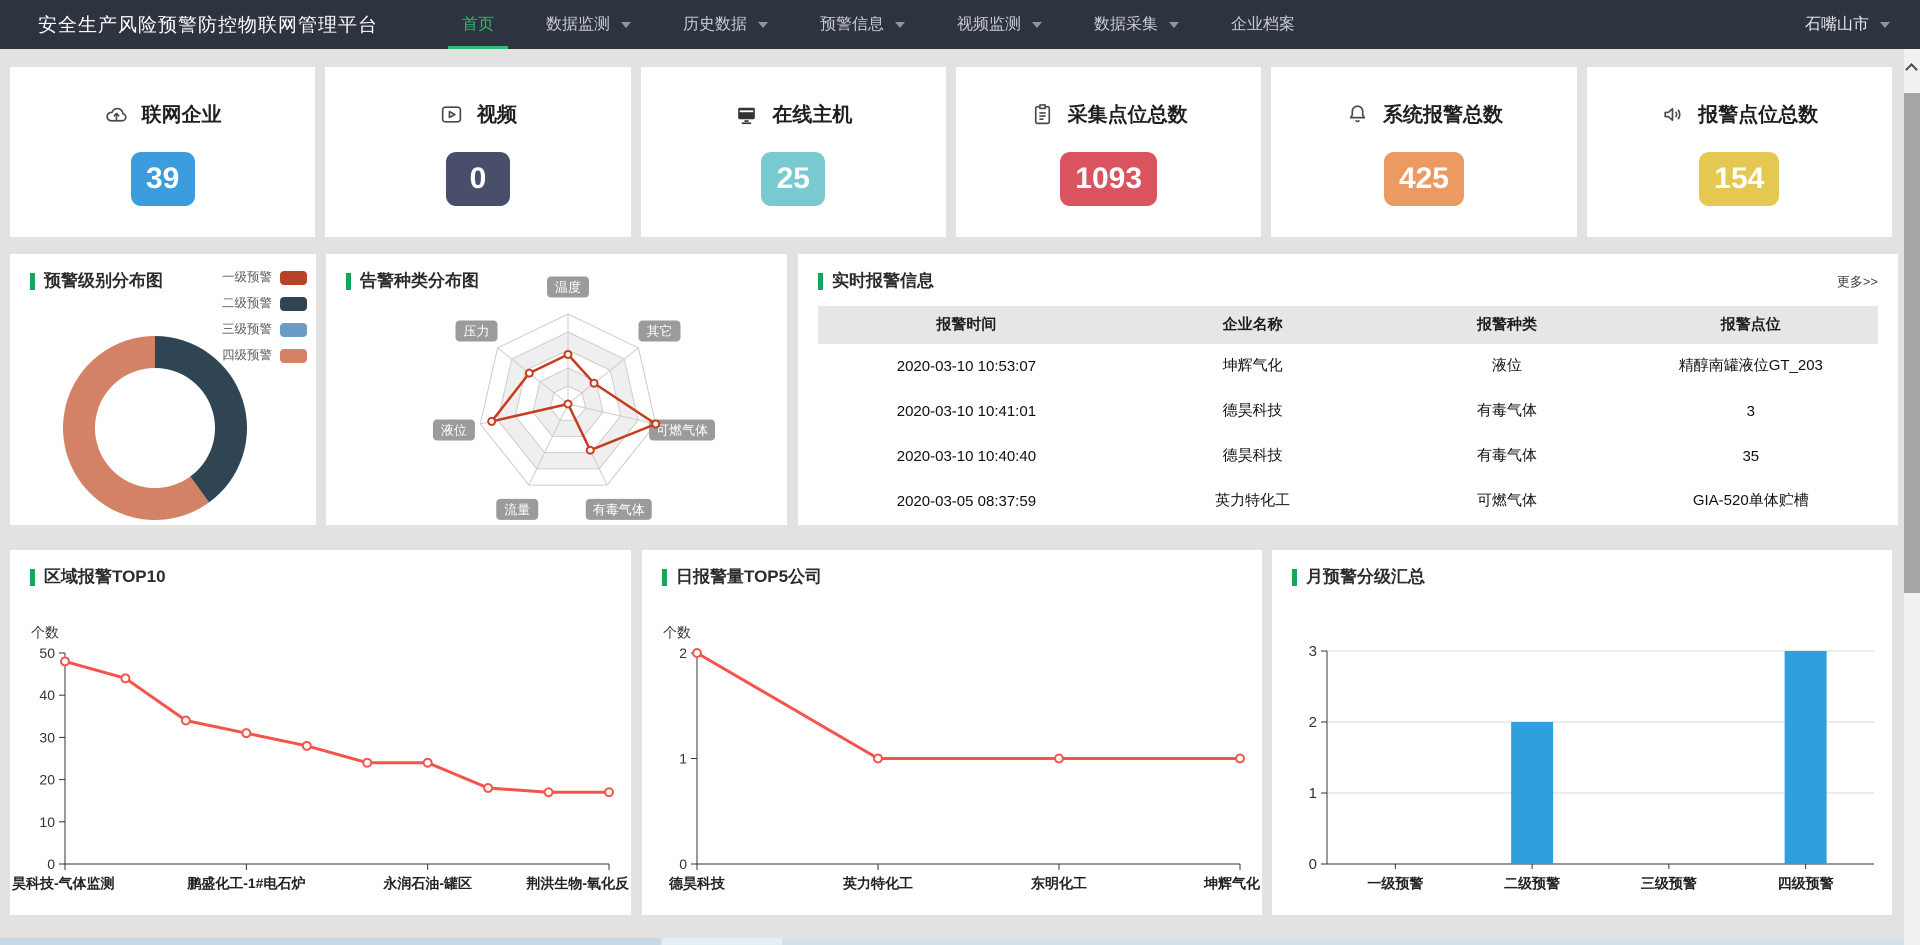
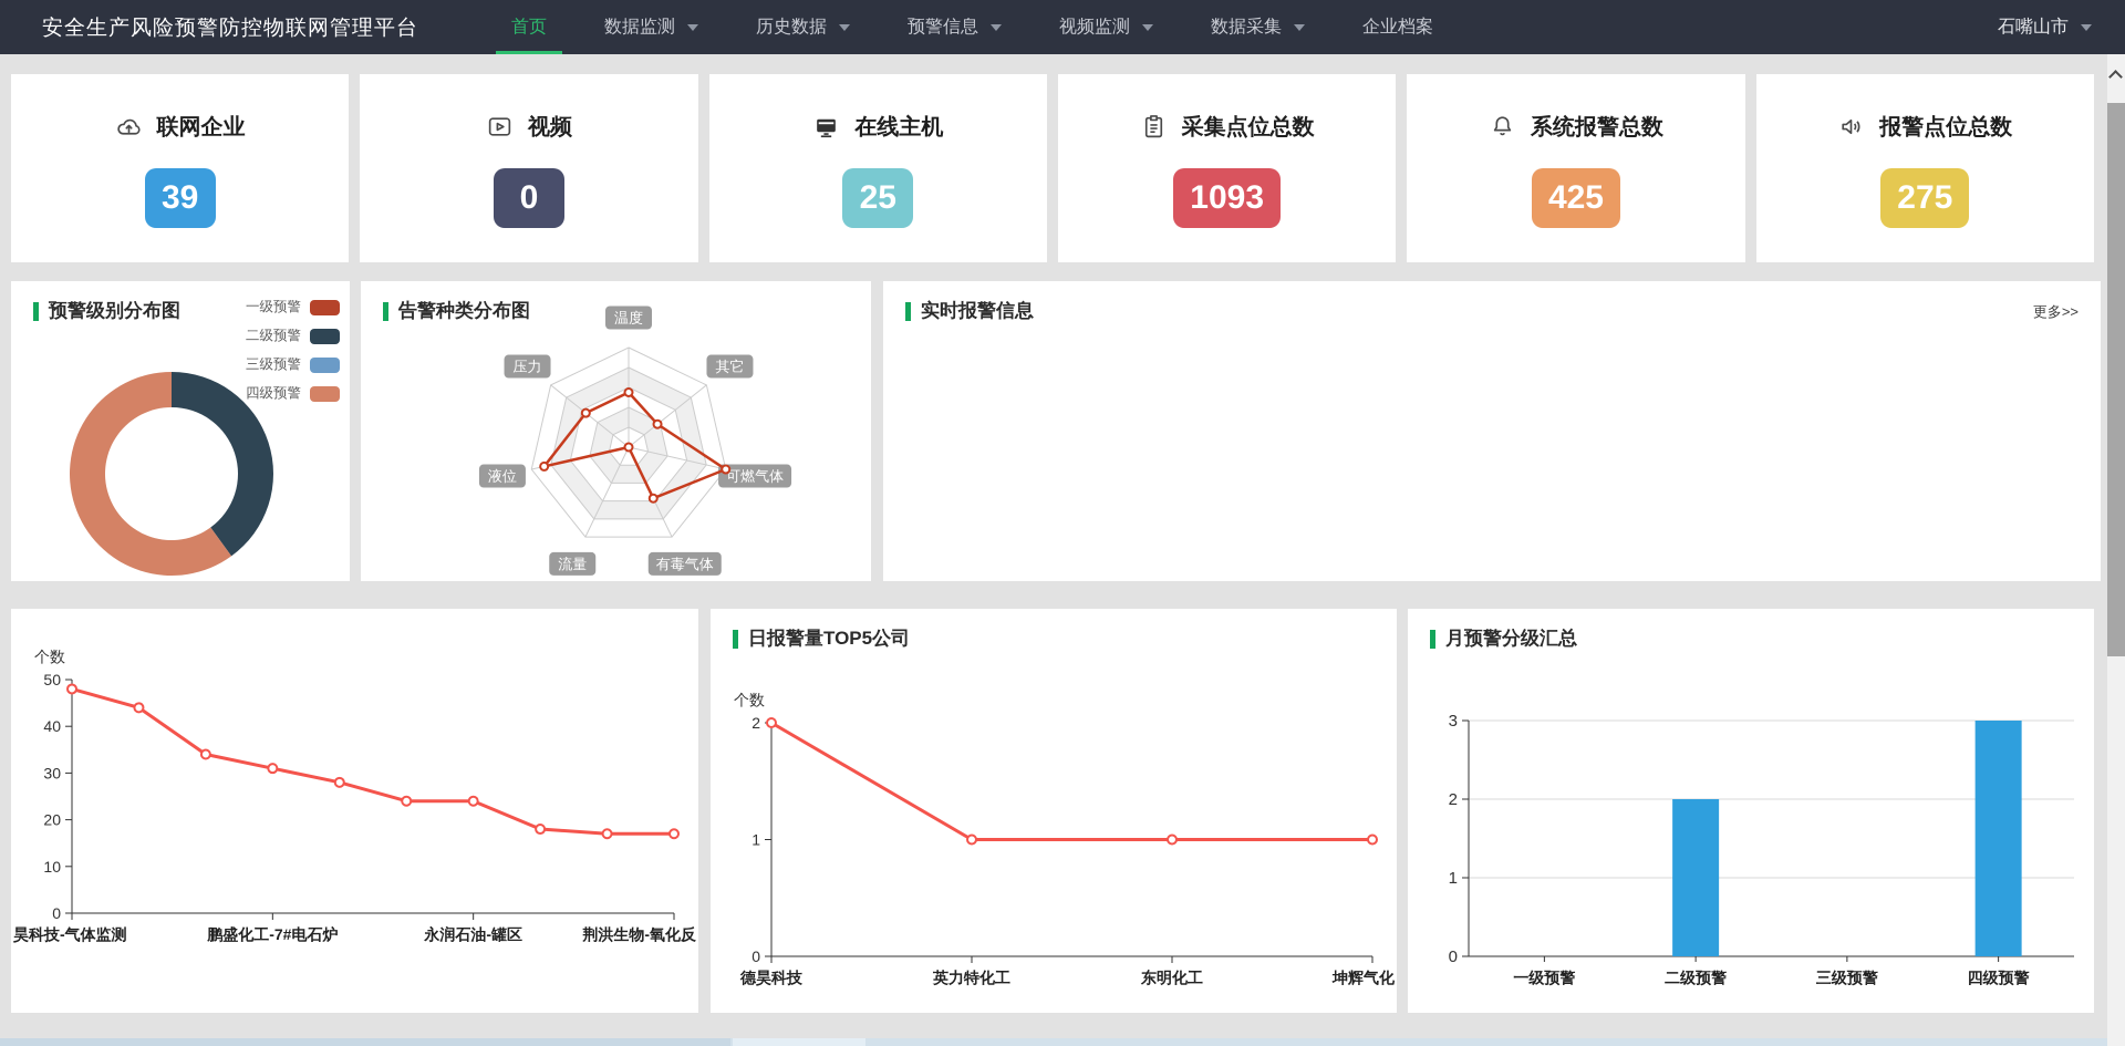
  安全生产风险预警防控物联网管理平台
  首页
  数据监测
  历史数据
  预警信息
  视频监测
  数据采集
  企业档案
  石嘴山市
  联网企业
  39
  视频
  0
  在线主机
  25
  采集点位总数
  1093
  系统报警总数
  425
  报警点位总数
- 154
+ 275
  预警级别分布图
  一级预警
  二级预警
  三级预警
  四级预警
  温度
  其它
  可燃气体
  有毒气体
  流量
  液位
  压力
  告警种类分布图
  实时报警信息
  更多>>
- 报警时间	企业名称	报警种类	报警点位
- 2020-03-10 10:53:07	坤辉气化	液位	精醇南罐液位GT_203
- 2020-03-10 10:41:01	德昊科技	有毒气体	3
- 2020-03-10 10:40:40	德昊科技	有毒气体	35
- 2020-03-05 08:37:59	英力特化工	可燃气体	GIA-520单体贮槽
- 区域报警TOP10
  0
  10
  20
  30
  40
  50
  个数
  昊科技-气体监测
- 鹏盛化工-1#电石炉
+ 鹏盛化工-7#电石炉
  永润石油-罐区
  荆洪生物-氧化反
  日报警量TOP5公司
  0
  1
  2
  个数
  德昊科技
  英力特化工
  东明化工
  坤辉气化
  月预警分级汇总
  0
  1
  2
  3
  一级预警
  二级预警
  三级预警
  四级预警
